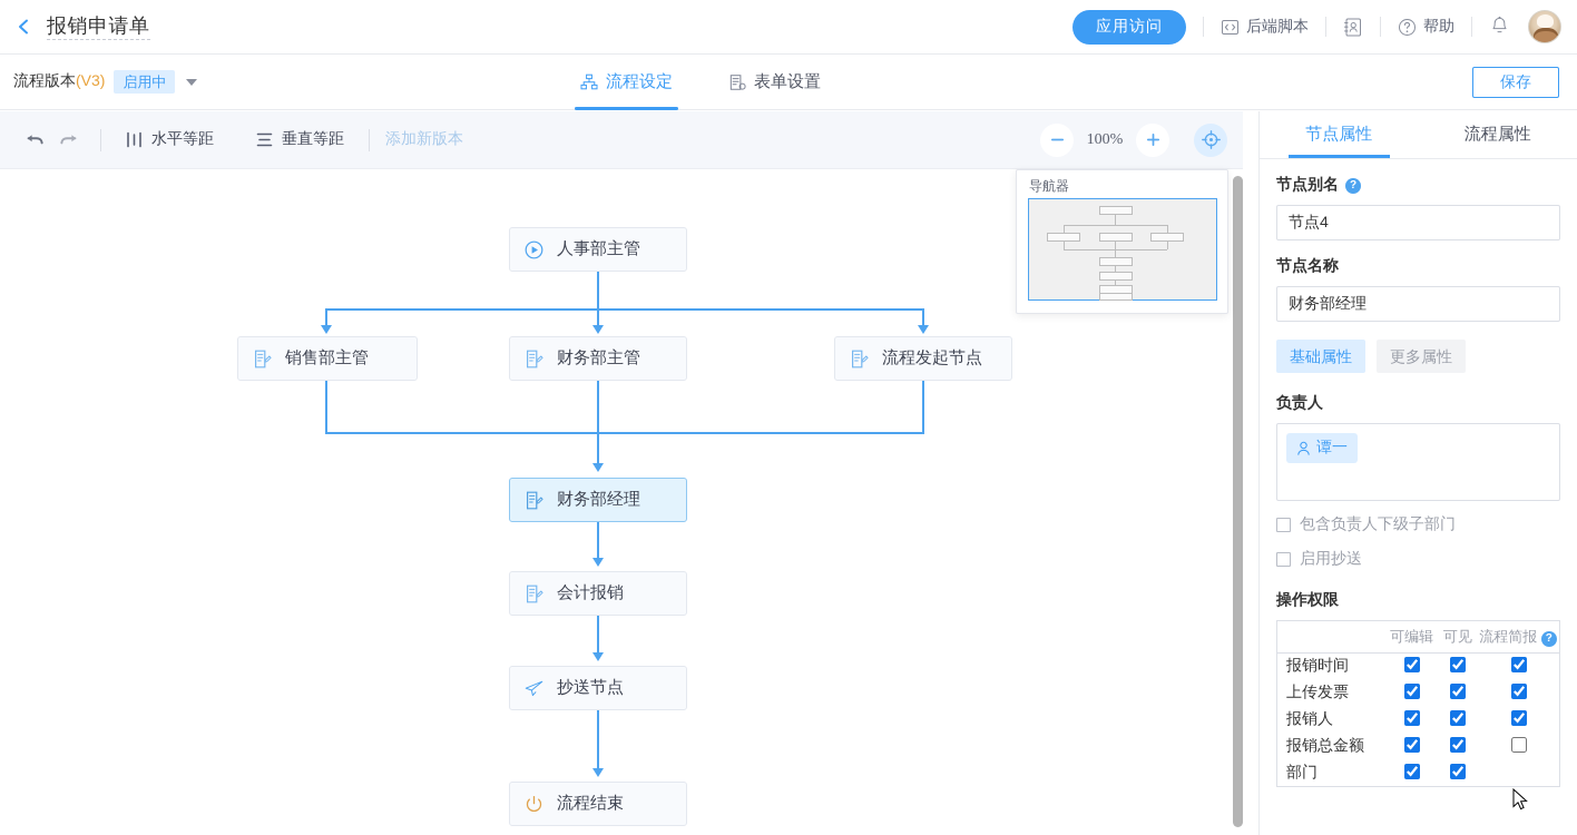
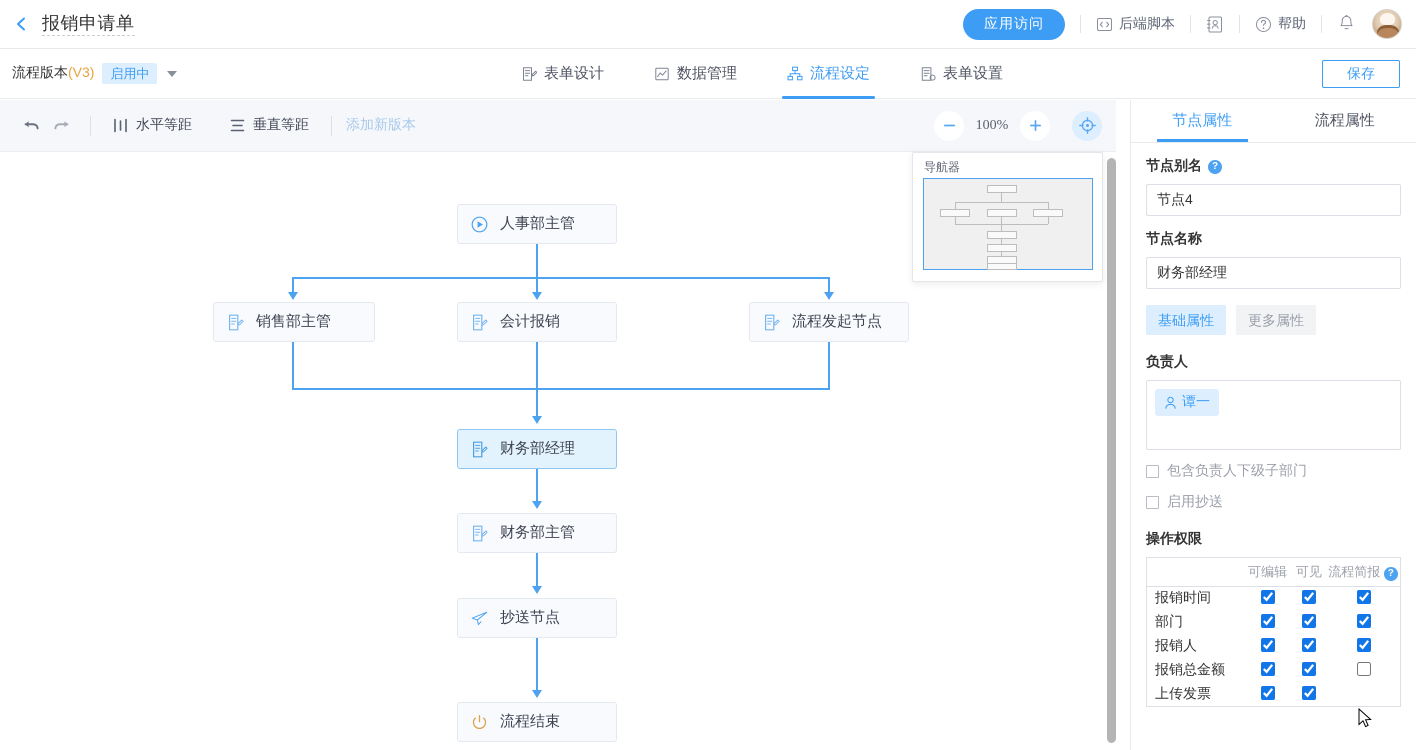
  报销申请单
  应用访问
  后端脚本
  帮助
  流程版本(V3)
  启用中
+ 表单设计
+ 数据管理
  流程设定
  表单设置
  保存
  水平等距
  垂直等距
  添加新版本
  100%
  人事部主管
  销售部主管
- 财务部主管
+ 会计报销
  流程发起节点
  财务部经理
- 会计报销
+ 财务部主管
  抄送节点
  流程结束
  导航器
  节点属性
  流程属性
  节点别名
  ?
  节点4
  节点名称
  财务部经理
  基础属性
  更多属性
  负责人
  谭一
  包含负责人下级子部门
  启用抄送
  操作权限
  	可编辑	可见	流程简报 ?
  报销时间
- 上传发票
+ 部门
  报销人
  报销总金额
- 部门
+ 上传发票
